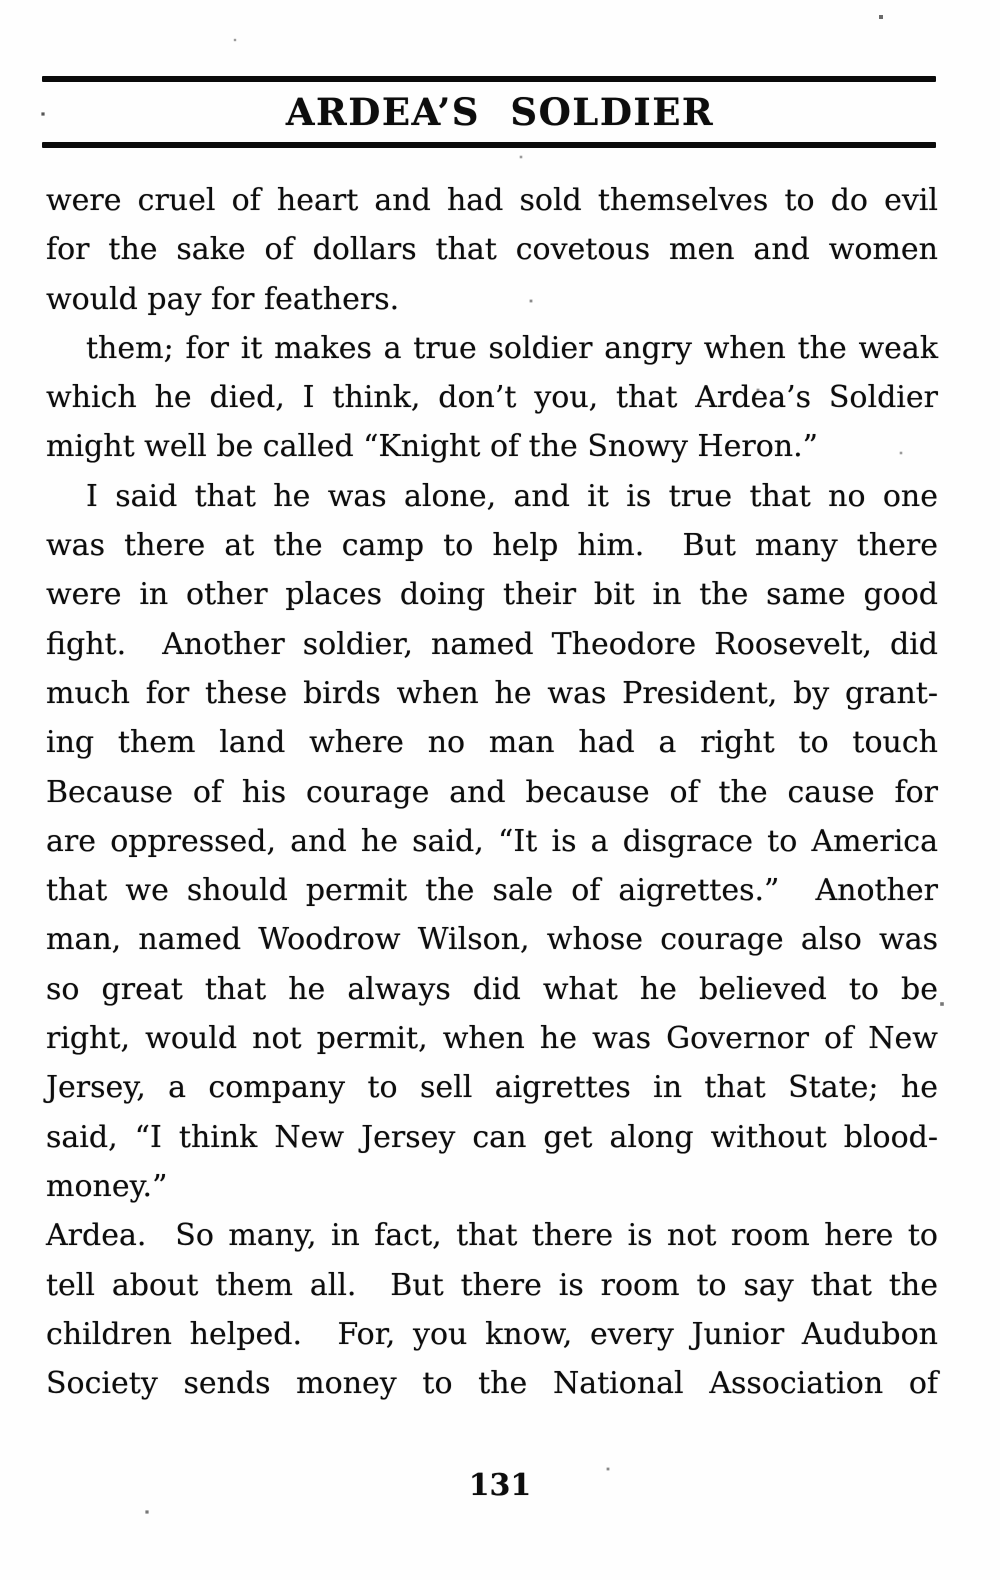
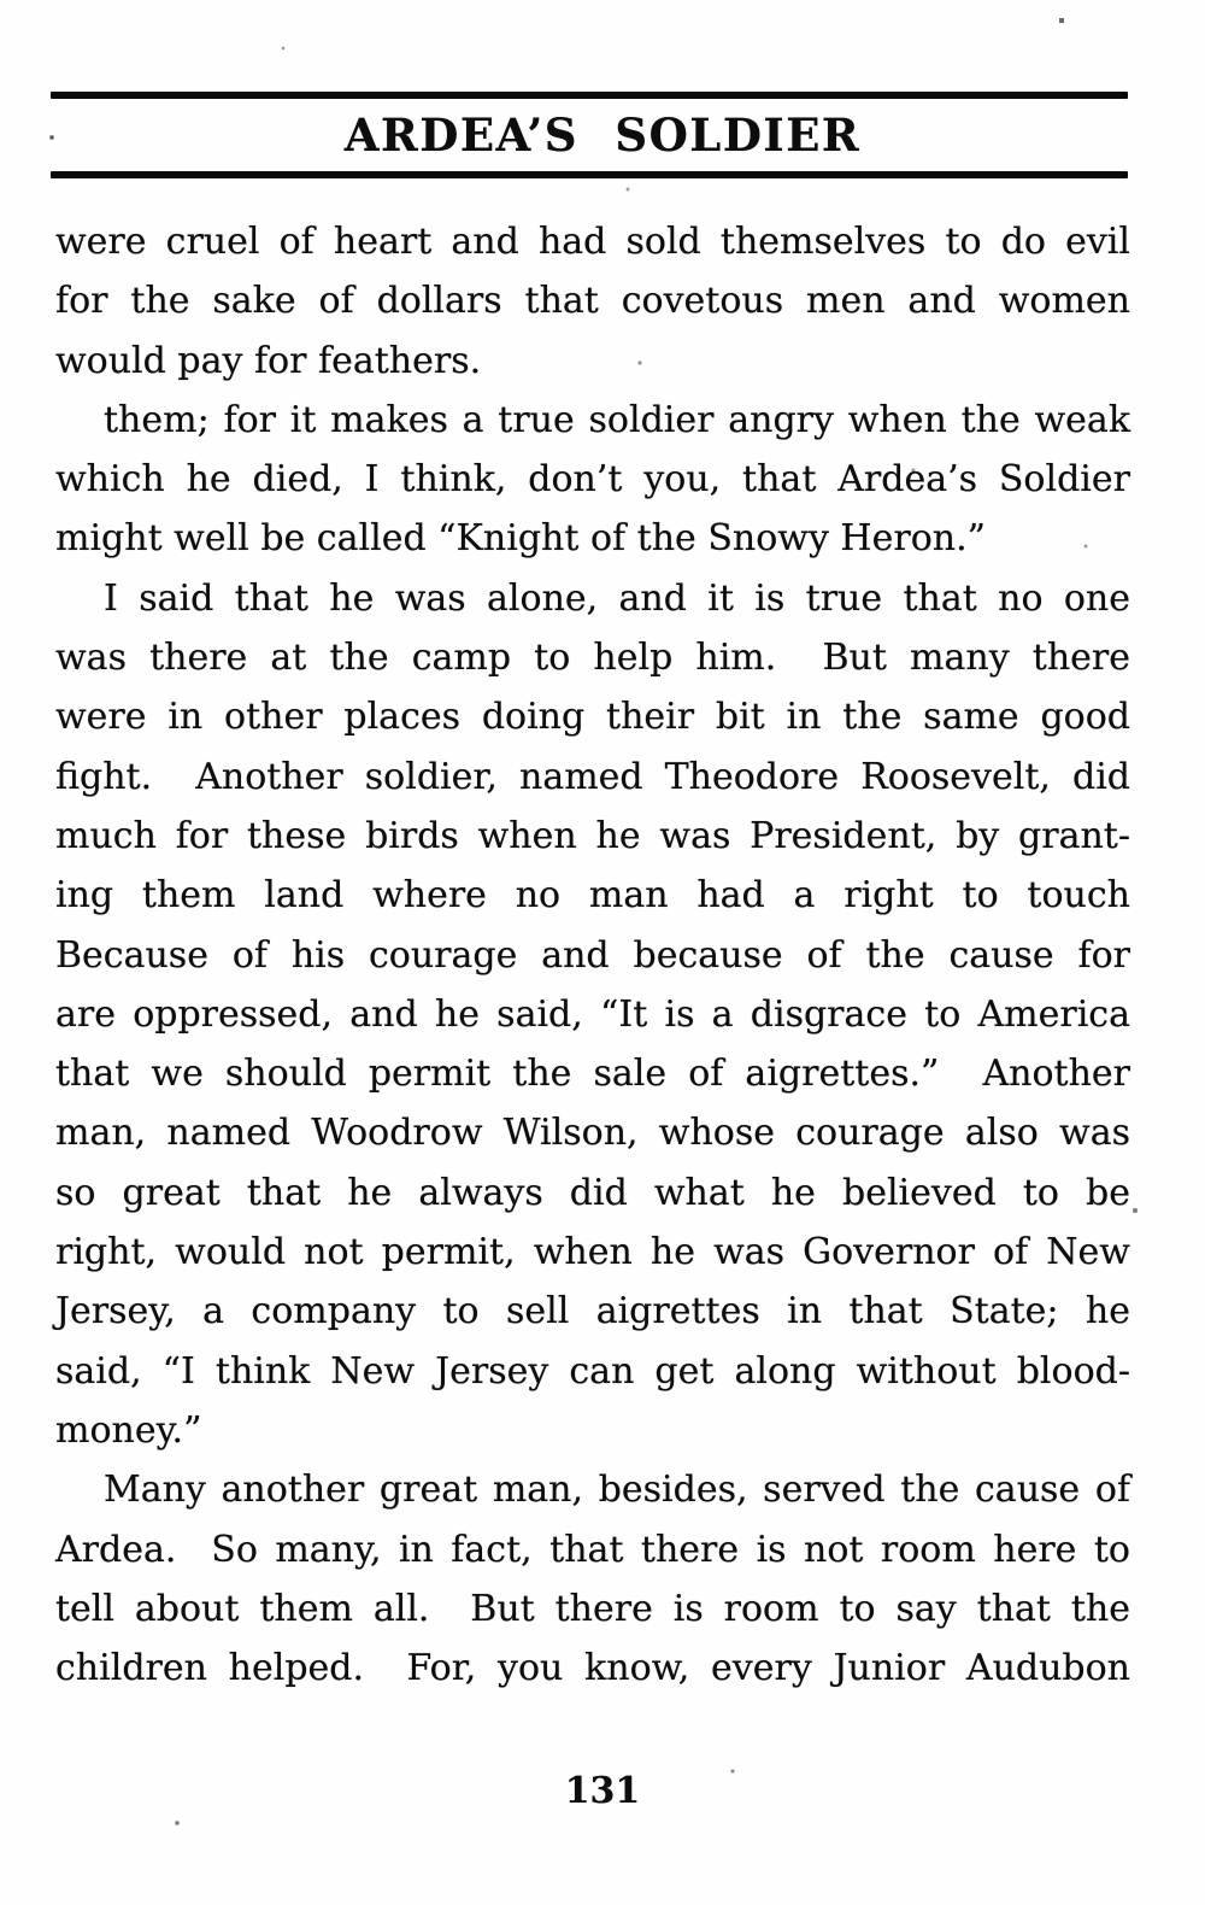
  ARDEA’S SOLDIER
  were cruel of heart and had sold themselves to do evil
  for the sake of dollars that covetous men and women
  would pay for feathers.
  them; for it makes a true soldier angry when the weak
  which he died, I think, don’t you, that Ardea’s Soldier
  might well be called “Knight of the Snowy Heron.”
  I said that he was alone, and it is true that no one
  was there at the camp to help him. But many there
  were in other places doing their bit in the same good
  fight. Another soldier, named Theodore Roosevelt, did
  much for these birds when he was President, by grant-
  ing them land where no man had a right to touch
  Because of his courage and because of the cause for
  are oppressed, and he said, “It is a disgrace to America
  that we should permit the sale of aigrettes.” Another
  man, named Woodrow Wilson, whose courage also was
  so great that he always did what he believed to be
  right, would not permit, when he was Governor of New
  Jersey, a company to sell aigrettes in that State; he
  said, “I think New Jersey can get along without blood-
  money.”
+ Many another great man, besides, served the cause of
  Ardea. So many, in fact, that there is not room here to
  tell about them all. But there is room to say that the
  children helped. For, you know, every Junior Audubon
- Society sends money to the National Association of
  131
